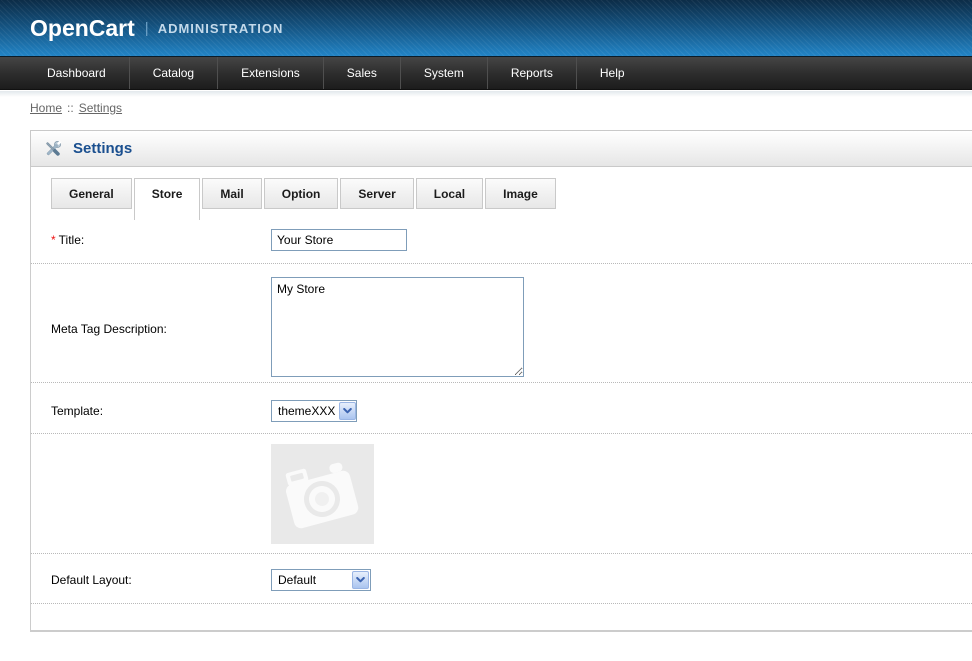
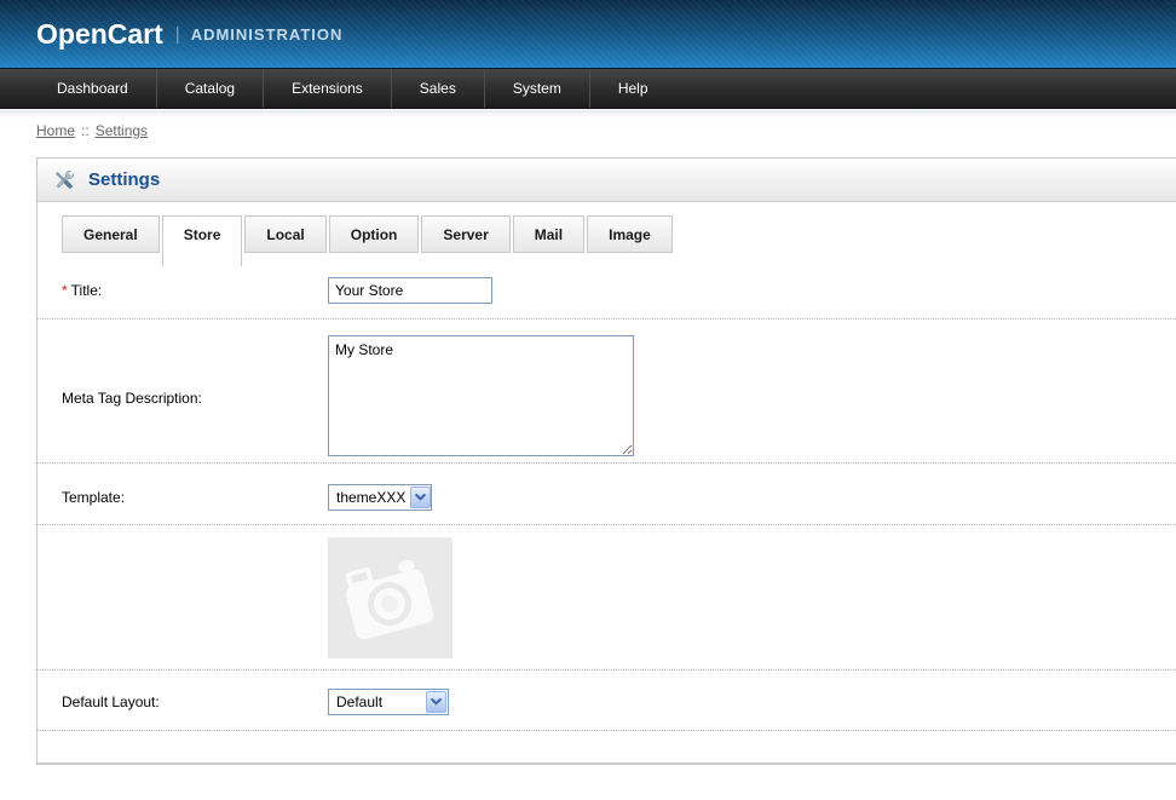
  OpenCart
  |
  ADMINISTRATION
  Dashboard
  Catalog
  Extensions
  Sales
  System
- Reports
  Help
  Home :: Settings
  Settings
  General
  Store
- Mail
+ Local
  Option
  Server
- Local
+ Mail
  Image
  * Title:
  Your Store
  Meta Tag Description:
  My Store
  Template:
  themeXXX
  Default Layout:
  Default
